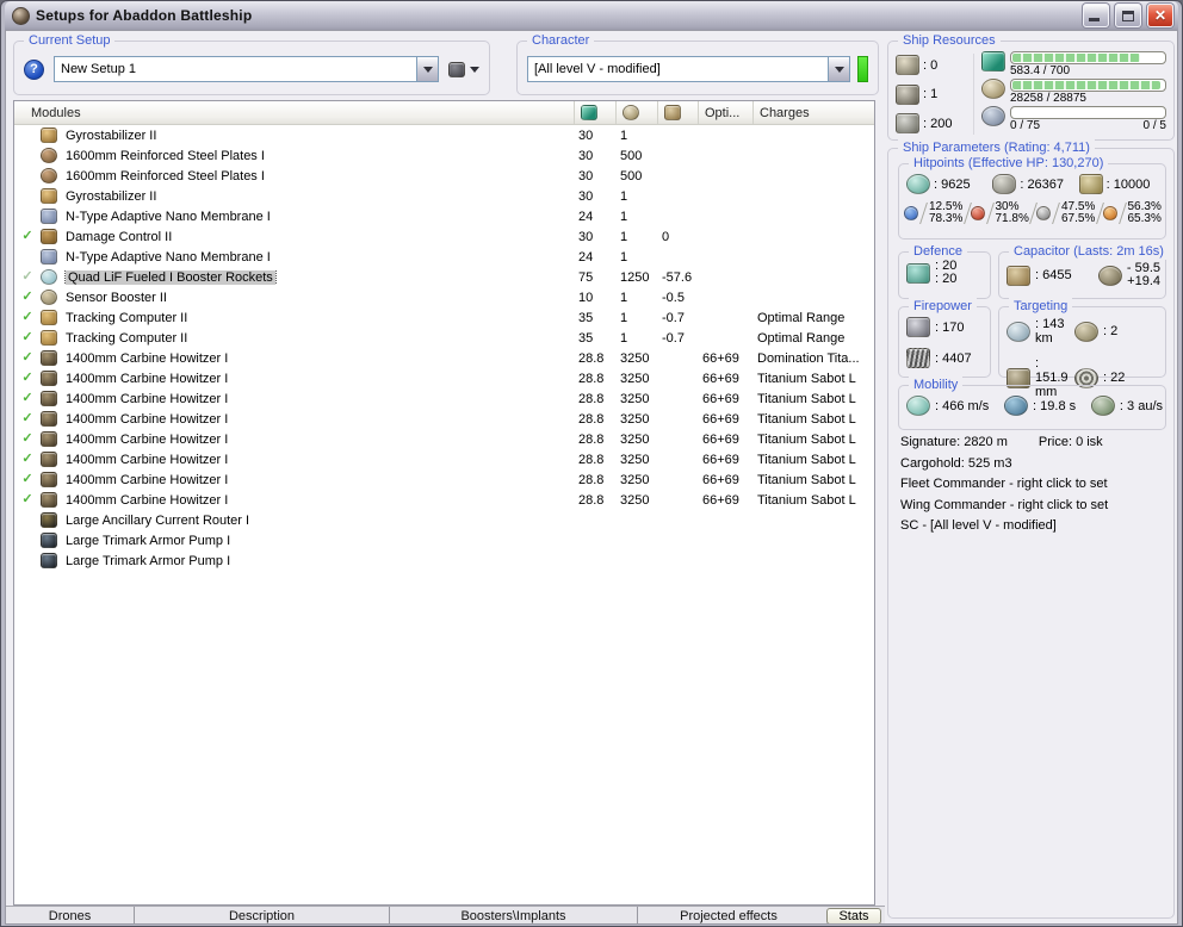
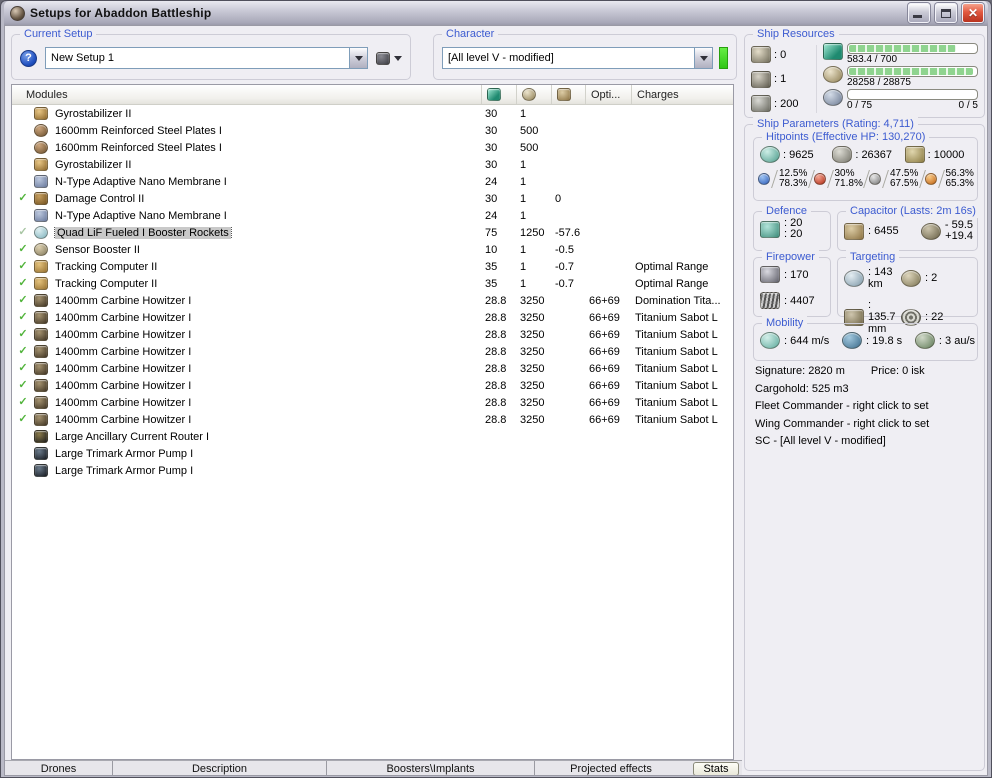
  Setups for Abaddon Battleship
  ✕
  Current Setup
  ?
  New Setup 1
  Character
  [All level V - modified]
  Modules
  Opti...
  Charges
  Gyrostabilizer II
  30
  1
  1600mm Reinforced Steel Plates I
  30
  500
  1600mm Reinforced Steel Plates I
  30
  500
  Gyrostabilizer II
  30
  1
  N-Type Adaptive Nano Membrane I
  24
  1
  ✓
  Damage Control II
  30
  1
  0
  N-Type Adaptive Nano Membrane I
  24
  1
  ✓
  Quad LiF Fueled I Booster Rockets
  75
  1250
  -57.6
  ✓
  Sensor Booster II
  10
  1
  -0.5
  ✓
  Tracking Computer II
  35
  1
  -0.7
  Optimal Range
  ✓
  Tracking Computer II
  35
  1
  -0.7
  Optimal Range
  ✓
  1400mm Carbine Howitzer I
  28.8
  3250
  66+69
  Domination Tita...
  ✓
  1400mm Carbine Howitzer I
  28.8
  3250
  66+69
  Titanium Sabot L
  ✓
  1400mm Carbine Howitzer I
  28.8
  3250
  66+69
  Titanium Sabot L
  ✓
  1400mm Carbine Howitzer I
  28.8
  3250
  66+69
  Titanium Sabot L
  ✓
  1400mm Carbine Howitzer I
  28.8
  3250
  66+69
  Titanium Sabot L
  ✓
  1400mm Carbine Howitzer I
  28.8
  3250
  66+69
  Titanium Sabot L
  ✓
  1400mm Carbine Howitzer I
  28.8
  3250
  66+69
  Titanium Sabot L
  ✓
  1400mm Carbine Howitzer I
  28.8
  3250
  66+69
  Titanium Sabot L
  Large Ancillary Current Router I
  Large Trimark Armor Pump I
  Large Trimark Armor Pump I
  Drones
  Description
  Boosters\Implants
  Projected effects
  Stats
  Ship Resources
  : 0
  : 1
  : 200
  583.4 / 700
  28258 / 28875
  0 / 75
  0 / 5
  Ship Parameters (Rating: 4,711)
  Hitpoints (Effective HP: 130,270)
  : 9625
  : 26367
  : 10000
  12.5%
  78.3%
  30%
  71.8%
  47.5%
  67.5%
  56.3%
  65.3%
  Defence
  : 20
  : 20
  Capacitor (Lasts: 2m 16s)
  : 6455
  - 59.5
  +19.4
  Firepower
  : 170
  : 4407
  Targeting
  : 143 km
  : 2
- : 151.9 mm
+ : 135.7 mm
  : 22
  Mobility
- : 466 m/s
+ : 644 m/s
  : 19.8 s
  : 3 au/s
  Signature: 2820 m
  Price: 0 isk
  Cargohold: 525 m3
  Fleet Commander - right click to set
  Wing Commander - right click to set
  SC - [All level V - modified]
